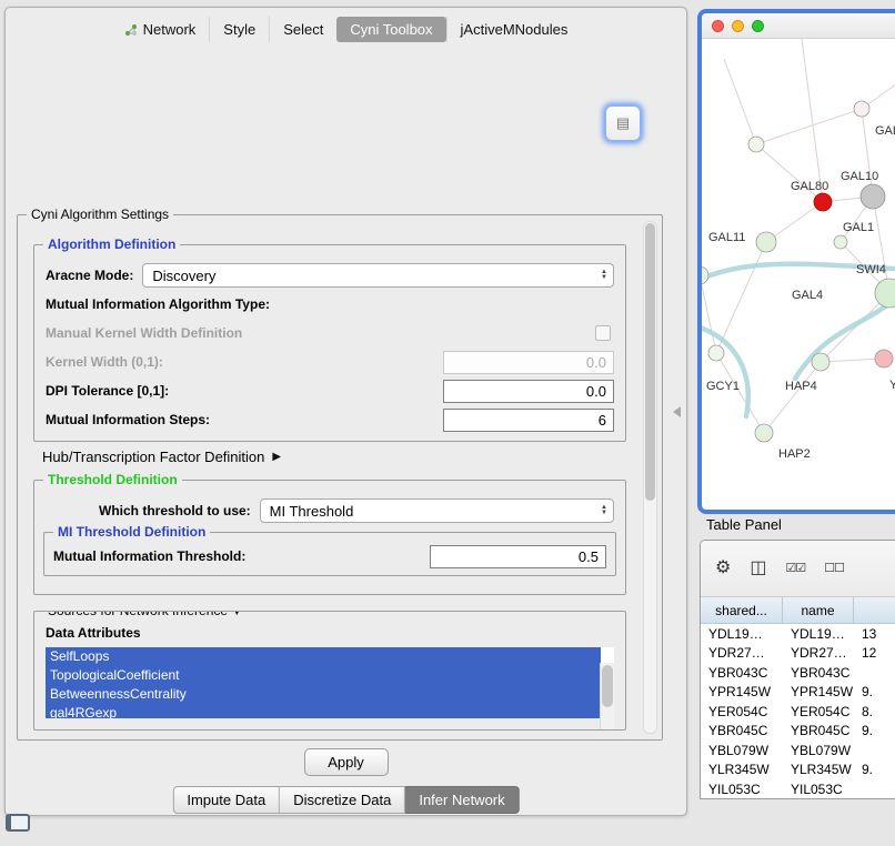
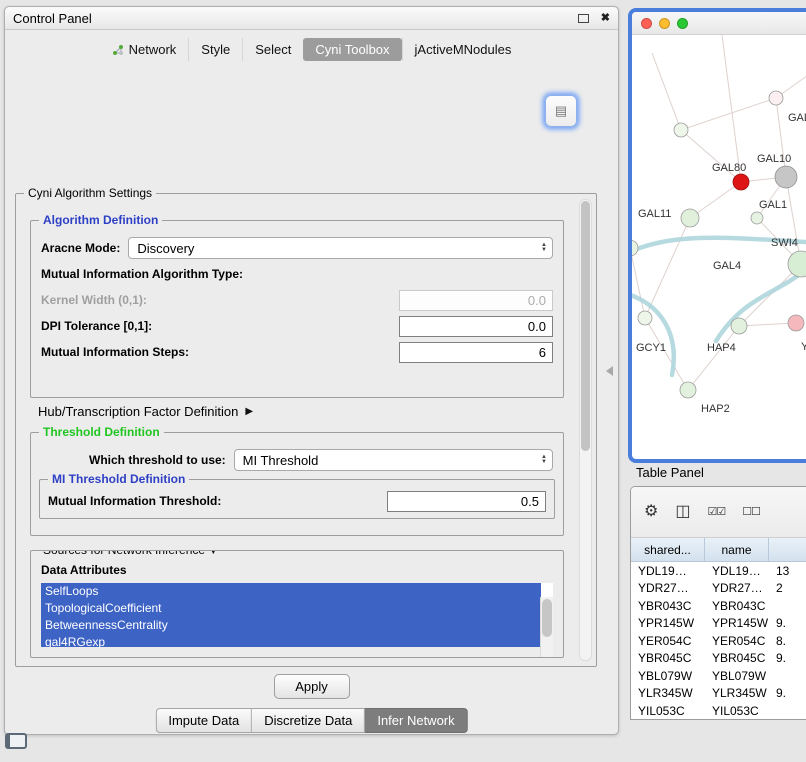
+ Control Panel
+ ✖
  Network
  Style
  Select
  Cyni Toolbox
  jActiveMNodules
  Cyni Algorithm Settings
  Algorithm Definition
  Aracne Mode:
  Discovery
  Mutual Information Algorithm Type:
- Manual Kernel Width Definition
  Kernel Width (0,1):
  0.0
  DPI Tolerance [0,1]:
  0.0
  Mutual Information Steps:
  6
  Hub/Transcription Factor Definition
  ▶
  Threshold Definition
  Which threshold to use:
  MI Threshold
  MI Threshold Definition
  Mutual Information Threshold:
  0.5
  Data Attributes
  SelfLoops
  TopologicalCoefficient
  BetweennessCentrality
  gal4RGexp
  ▤
  Apply
  Impute Data
  Discretize Data
  Infer Network
  GAL80
  GAL10
  GAL1
  GAL11
  SWI4
  GAL4
  GCY1
  HAP4
  HAP2
  Y
  Table Panel
  ⚙
  ◫
  ☑☑
  ☐☐
  shared...
  name
  YDL19…
  YDL19…
  13
  YDR27…
  YDR27…
- 12
+ 2
  YBR043C
  YBR043C
  YPR145W
  YPR145W
  9.
  YER054C
  YER054C
  8.
  YBR045C
  YBR045C
  9.
  YBL079W
  YBL079W
  YLR345W
  YLR345W
  9.
  YIL053C
  YIL053C
